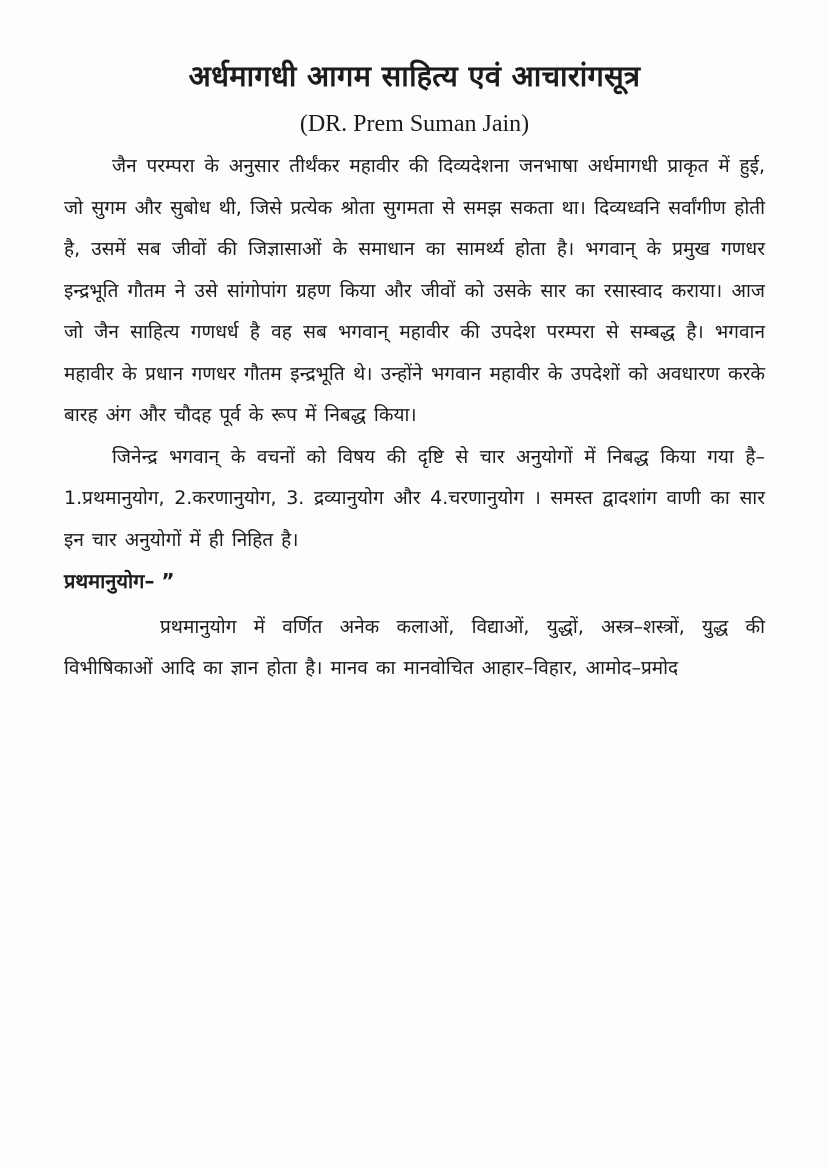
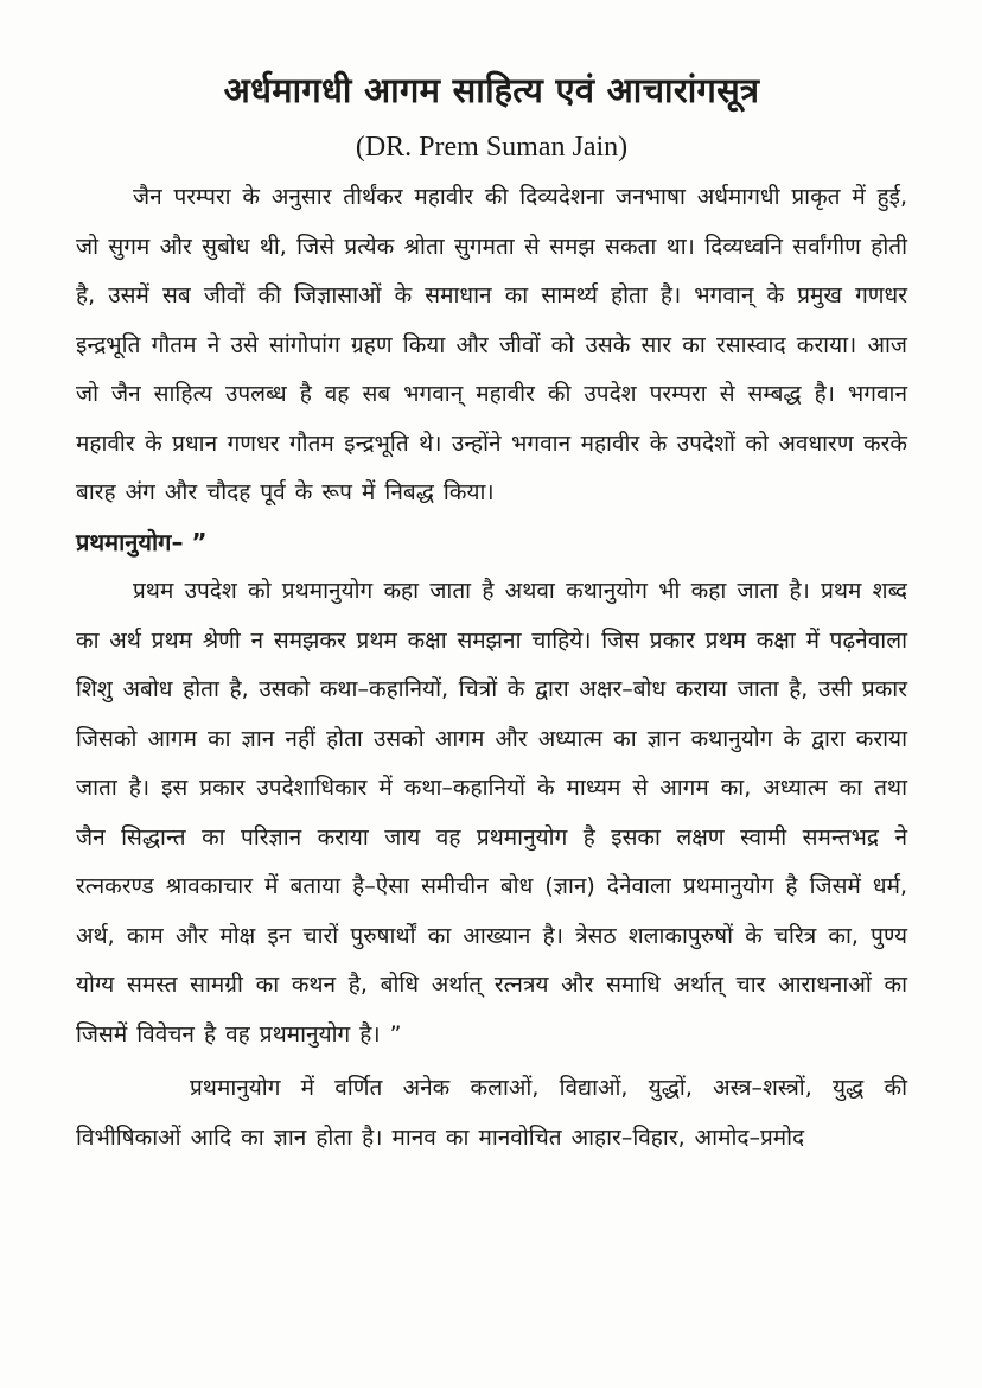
  अर्धमागधी आगम साहित्य एवं आचारांगसूत्र
  (DR. Prem Suman Jain)
- जैन परम्परा के अनुसार तीर्थंकर महावीर की दिव्यदेशना जनभाषा अर्धमागधी प्राकृत में हुई, जो सुगम और सुबोध थी, जिसे प्रत्येक श्रोता सुगमता से समझ सकता था। दिव्यध्वनि सर्वांगीण होती है, उसमें सब जीवों की जिज्ञासाओं के समाधान का सामर्थ्य होता है। भगवान् के प्रमुख गणधर इन्द्रभूति गौतम ने उसे सांगोपांग ग्रहण किया और जीवों को उसके सार का रसास्वाद कराया। आज जो जैन साहित्य गणधर्ध है वह सब भगवान् महावीर की उपदेश परम्परा से सम्बद्ध है। भगवान महावीर के प्रधान गणधर गौतम इन्द्रभूति थे। उन्होंने भगवान महावीर के उपदेशों को अवधारण करके बारह अंग और चौदह पूर्व के रूप में निबद्ध किया।
+ जैन परम्परा के अनुसार तीर्थंकर महावीर की दिव्यदेशना जनभाषा अर्धमागधी प्राकृत में हुई, जो सुगम और सुबोध थी, जिसे प्रत्येक श्रोता सुगमता से समझ सकता था। दिव्यध्वनि सर्वांगीण होती है, उसमें सब जीवों की जिज्ञासाओं के समाधान का सामर्थ्य होता है। भगवान् के प्रमुख गणधर इन्द्रभूति गौतम ने उसे सांगोपांग ग्रहण किया और जीवों को उसके सार का रसास्वाद कराया। आज जो जैन साहित्य उपलब्ध है वह सब भगवान् महावीर की उपदेश परम्परा से सम्बद्ध है। भगवान महावीर के प्रधान गणधर गौतम इन्द्रभूति थे। उन्होंने भगवान महावीर के उपदेशों को अवधारण करके बारह अंग और चौदह पूर्व के रूप में निबद्ध किया।
- जिनेन्द्र भगवान् के वचनों को विषय की दृष्टि से चार अनुयोगों में निबद्ध किया गया है–1.प्रथमानुयोग, 2.करणानुयोग, 3. द्रव्यानुयोग और 4.चरणानुयोग । समस्त द्वादशांग वाणी का सार इन चार अनुयोगों में ही निहित है।
  प्रथमानुयोग– ”
+ प्रथम उपदेश को प्रथमानुयोग कहा जाता है अथवा कथानुयोग भी कहा जाता है। प्रथम शब्द का अर्थ प्रथम श्रेणी न समझकर प्रथम कक्षा समझना चाहिये। जिस प्रकार प्रथम कक्षा में पढ़नेवाला शिशु अबोध होता है, उसको कथा–कहानियों, चित्रों के द्वारा अक्षर–बोध कराया जाता है, उसी प्रकार जिसको आगम का ज्ञान नहीं होता उसको आगम और अध्यात्म का ज्ञान कथानुयोग के द्वारा कराया जाता है। इस प्रकार उपदेशाधिकार में कथा–कहानियों के माध्यम से आगम का, अध्यात्म का तथा जैन सिद्धान्त का परिज्ञान कराया जाय वह प्रथमानुयोग है इसका लक्षण स्वामी समन्तभद्र ने रत्नकरण्ड श्रावकाचार में बताया है–ऐसा समीचीन बोध (ज्ञान) देनेवाला प्रथमानुयोग है जिसमें धर्म, अर्थ, काम और मोक्ष इन चारों पुरुषार्थों का आख्यान है। त्रेसठ शलाकापुरुषों के चरित्र का, पुण्य योग्य समस्त सामग्री का कथन है, बोधि अर्थात् रत्नत्रय और समाधि अर्थात् चार आराधनाओं का जिसमें विवेचन है वह प्रथमानुयोग है। ”
  प्रथमानुयोग में वर्णित अनेक कलाओं, विद्याओं, युद्धों, अस्त्र–शस्त्रों, युद्ध की विभीषिकाओं आदि का ज्ञान होता है। मानव का मानवोचित आहार–विहार, आमोद–प्रमोद
